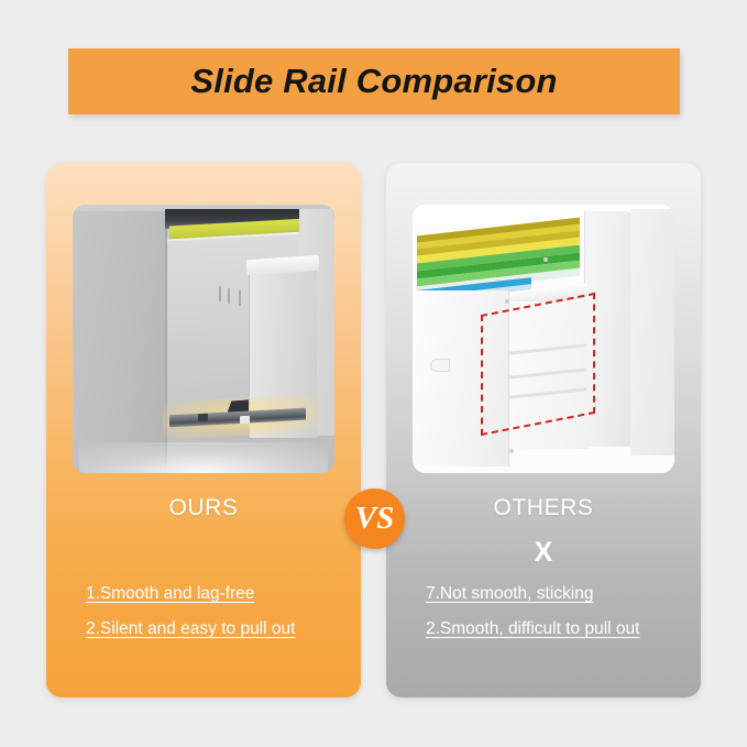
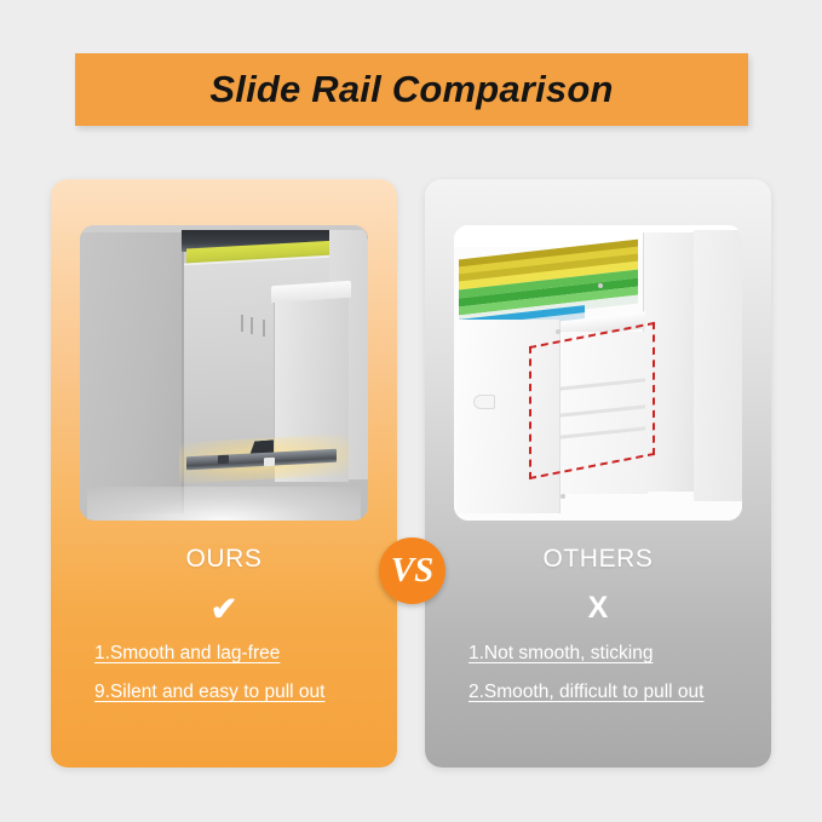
  Slide Rail Comparison
  OURS
+ ✔
  1.Smooth and lag-free
- 2.Silent and easy to pull out
+ 9.Silent and easy to pull out
  OTHERS
  X
- 7.Not smooth, sticking
+ 1.Not smooth, sticking
  2.Smooth, difficult to pull out
  VS
